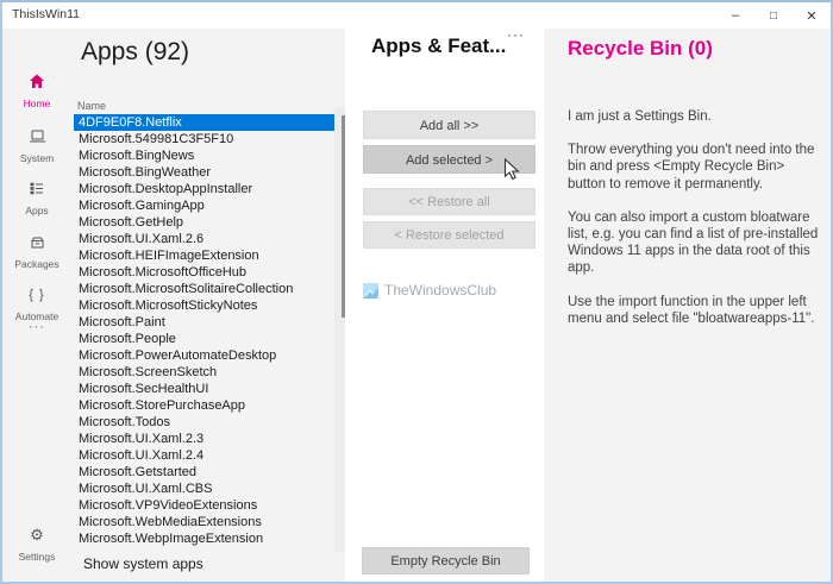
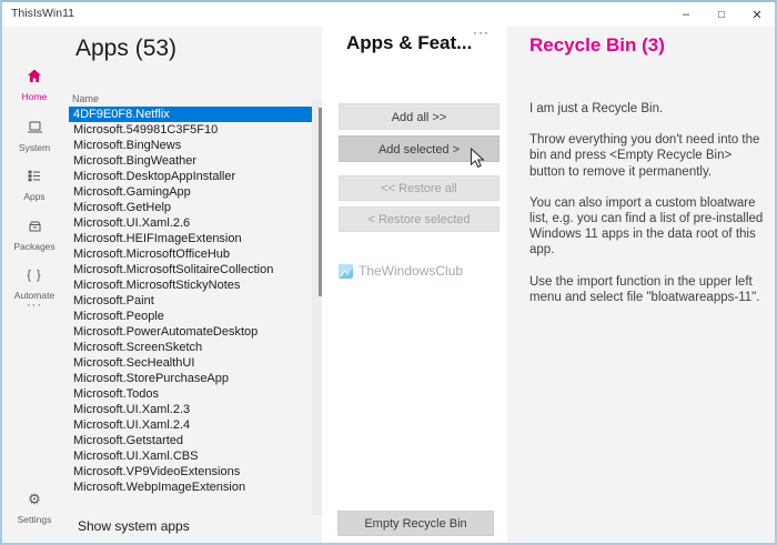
  ThisIsWin11
  –
  □
  ✕
  Home
  System
  Apps
  Packages
  { }
  Automate
  ···
  ⚙
  Settings
- Apps (92)
+ Apps (53)
  Name
  4DF9E0F8.Netflix
  Microsoft.549981C3F5F10
  Microsoft.BingNews
  Microsoft.BingWeather
  Microsoft.DesktopAppInstaller
  Microsoft.GamingApp
  Microsoft.GetHelp
  Microsoft.UI.Xaml.2.6
  Microsoft.HEIFImageExtension
  Microsoft.MicrosoftOfficeHub
  Microsoft.MicrosoftSolitaireCollection
  Microsoft.MicrosoftStickyNotes
  Microsoft.Paint
  Microsoft.People
  Microsoft.PowerAutomateDesktop
  Microsoft.ScreenSketch
  Microsoft.SecHealthUI
  Microsoft.StorePurchaseApp
  Microsoft.Todos
  Microsoft.UI.Xaml.2.3
  Microsoft.UI.Xaml.2.4
  Microsoft.Getstarted
  Microsoft.UI.Xaml.CBS
  Microsoft.VP9VideoExtensions
- Microsoft.WebMediaExtensions
  Microsoft.WebpImageExtension
  Show system apps
  Apps & Feat...
  ···
  Add all >>
  Add selected >
  << Restore all
  < Restore selected
  Empty Recycle Bin
  TheWindowsClub
- Recycle Bin (0)
+ Recycle Bin (3)
- I am just a Settings Bin.
+ I am just a Recycle Bin.
  Throw everything you don't need into the bin and press <Empty Recycle Bin> button to remove it permanently.
  You can also import a custom bloatware list, e.g. you can find a list of pre-installed Windows 11 apps in the data root of this app.
  Use the import function in the upper left menu and select file "bloatwareapps-11".
